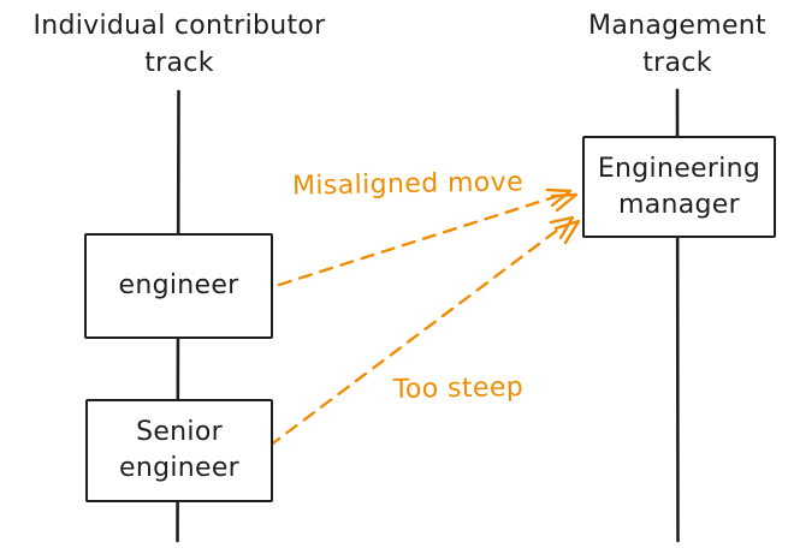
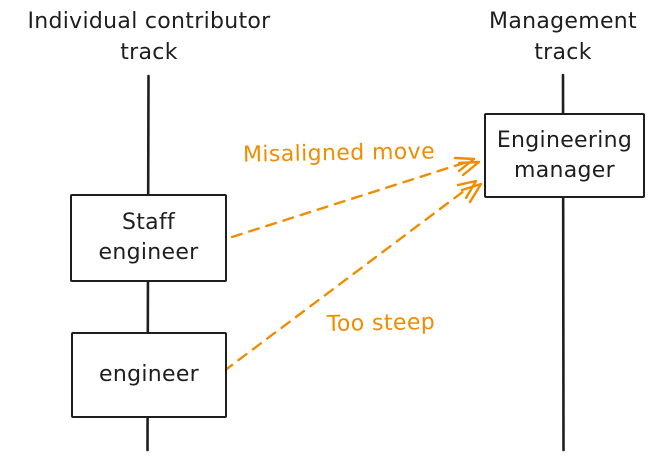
  Individual contributor
  track
  Management
  track
+ Staff
  engineer
- Senior
  engineer
  Engineering
  manager
  Misaligned move
  Too steep
